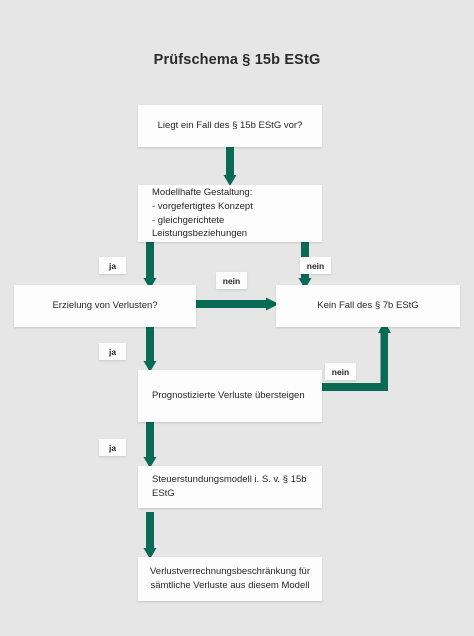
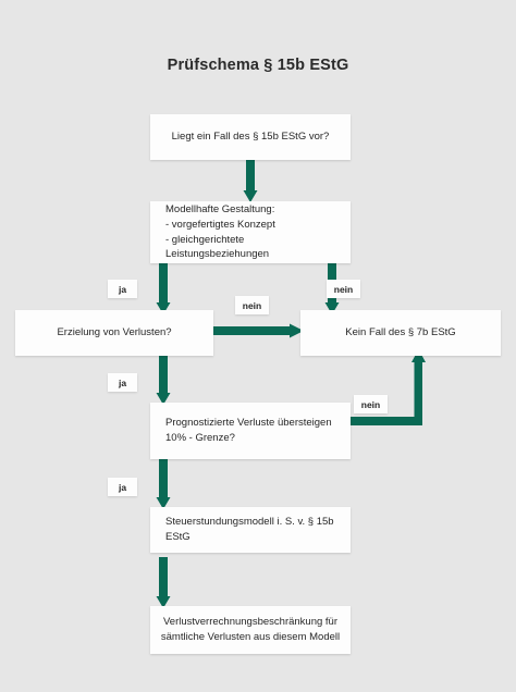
  Prüfschema § 15b EStG
  Liegt ein Fall des § 15b EStG vor?
  Modellhafte Gestaltung:
  - vorgefertigtes Konzept
  - gleichgerichtete Leistungsbeziehungen
  Erzielung von Verlusten?
  Kein Fall des § 7b EStG
  Prognostizierte Verluste übersteigen
+ 10% - Grenze?
  Steuerstundungsmodell i. S. v. § 15b EStG
  Verlustverrechnungsbeschränkung für
- sämtliche Verluste aus diesem Modell
+ sämtliche Verlusten aus diesem Modell
  ja
  nein
  nein
  ja
  nein
  ja
